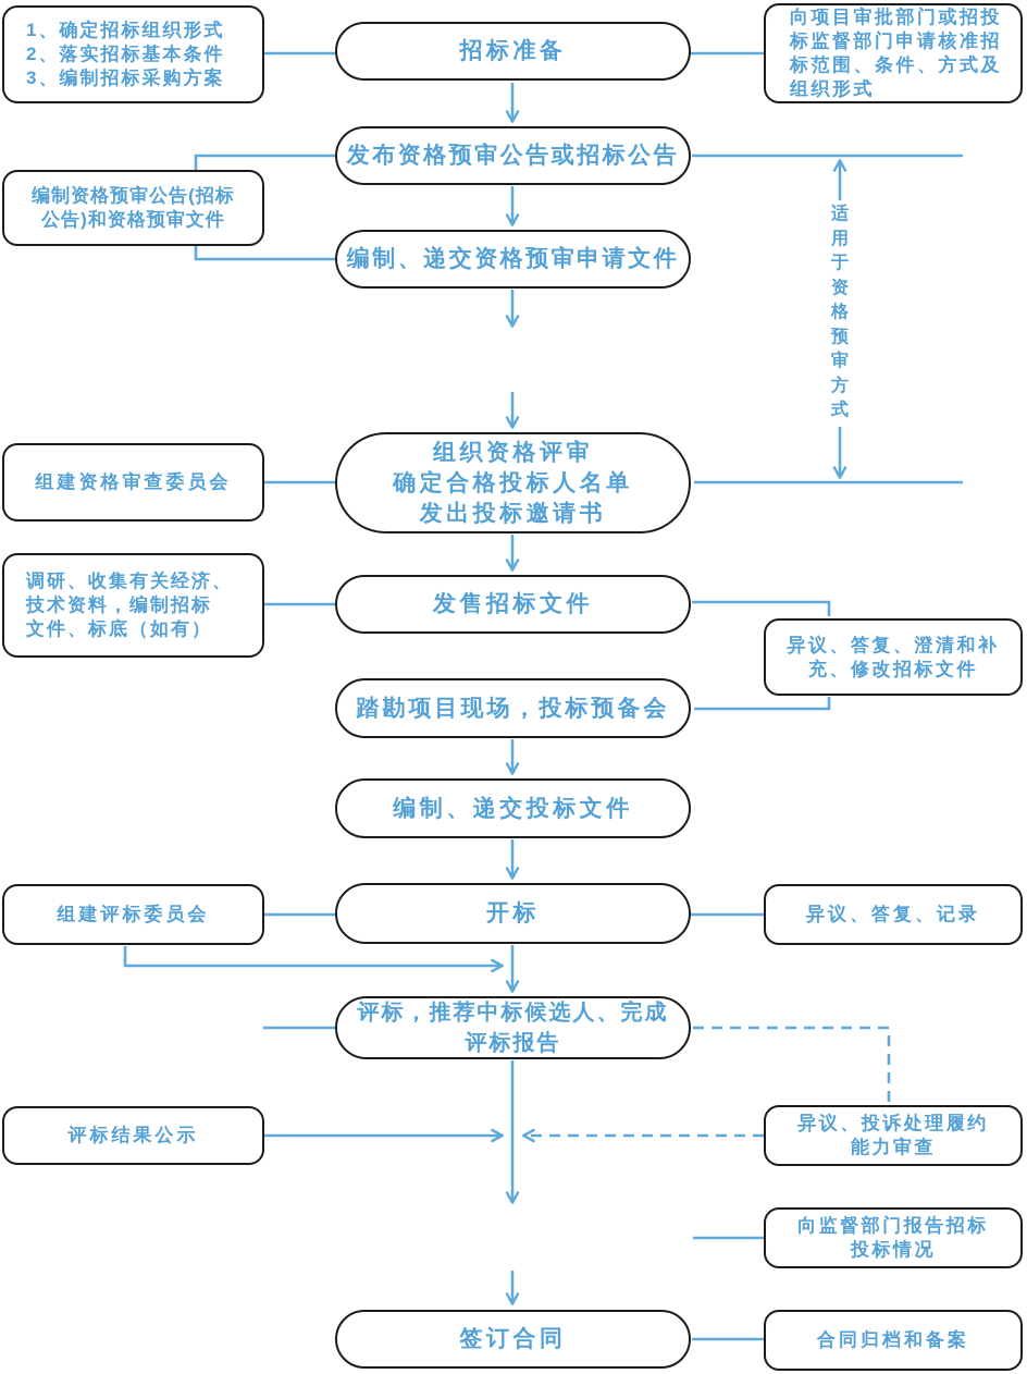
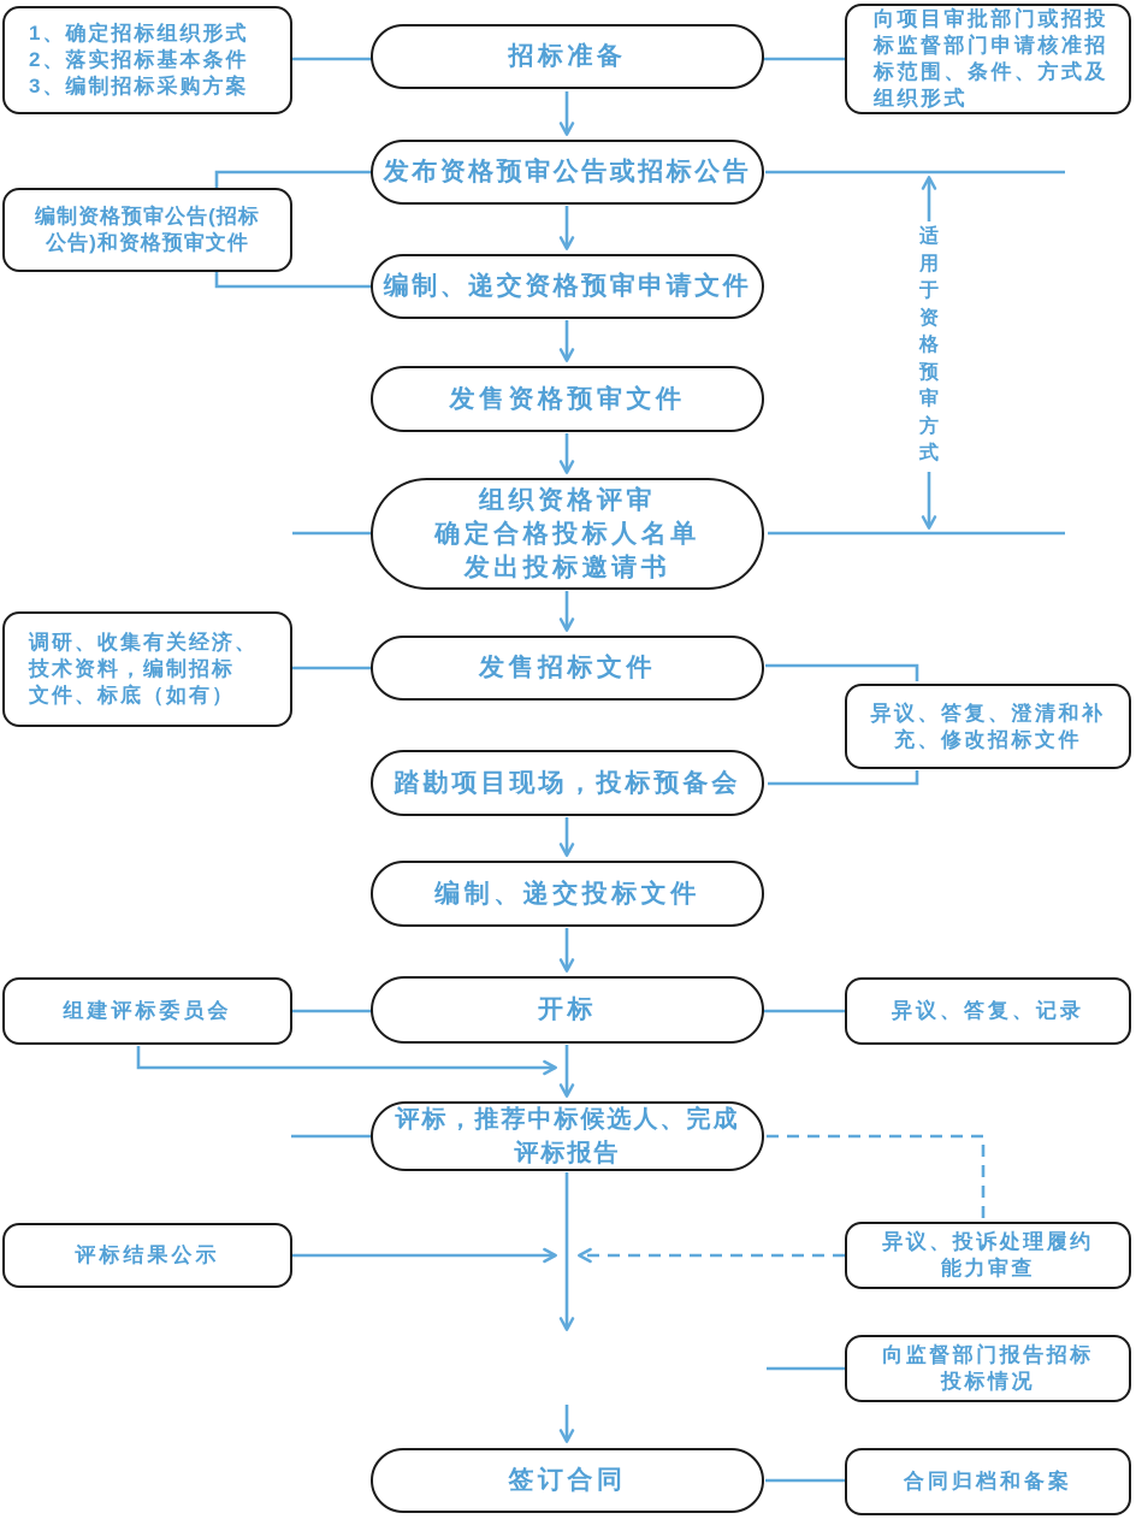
  招标准备
  发布资格预审公告或招标公告
  编制、递交资格预审申请文件
+ 发售资格预审文件
  组织资格评审
  确定合格投标人名单
  发出投标邀请书
  发售招标文件
  踏勘项目现场，投标预备会
  编制、递交投标文件
  开标
  评标，推荐中标候选人、完成
  评标报告
  签订合同
  1、确定招标组织形式
  2、落实招标基本条件
  3、编制招标采购方案
  编制资格预审公告(招标
  公告)和资格预审文件
- 组建资格审查委员会
  调研、收集有关经济、
  技术资料，编制招标
  文件、标底（如有）
  组建评标委员会
  评标结果公示
  向项目审批部门或招投
  标监督部门申请核准招
  标范围、条件、方式及
  组织形式
  异议、答复、澄清和补
  充、修改招标文件
  异议、答复、记录
  异议、投诉处理履约
  能力审查
  向监督部门报告招标
  投标情况
  合同归档和备案
  适
  用
  于
  资
  格
  预
  审
  方
  式
